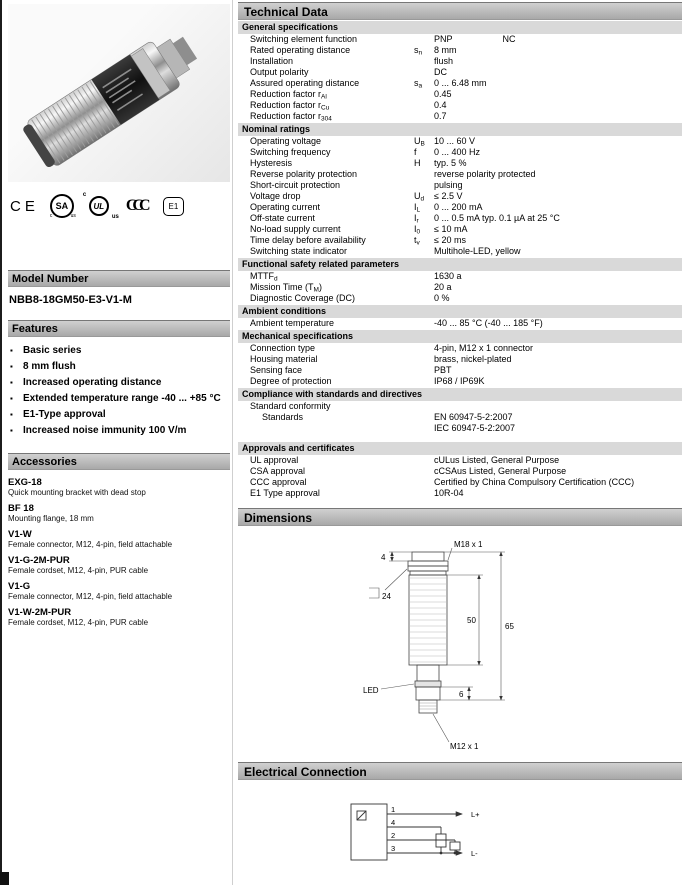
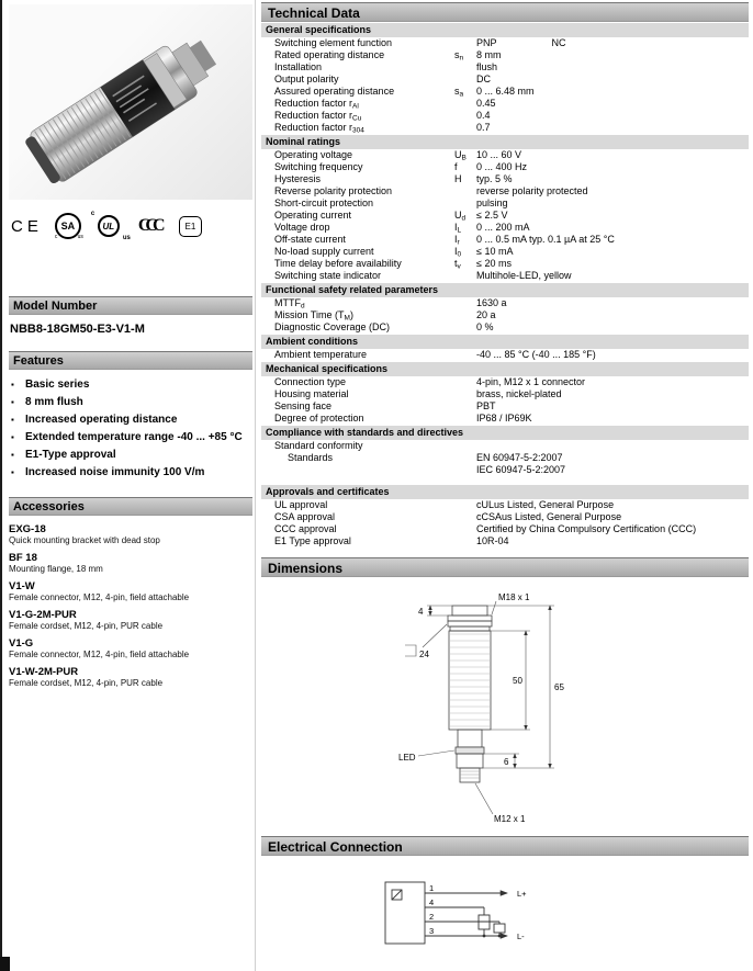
  CE
  SA
  UL
  CCC
  E1
  Model Number
  NBB8-18GM50-E3-V1-M
  Features
  ▪
  Basic series
  ▪
  8 mm flush
  ▪
  Increased operating distance
  ▪
  Extended temperature range -40 ... +85 °C
  ▪
  E1-Type approval
  ▪
  Increased noise immunity 100 V/m
  Accessories
  EXG-18
  Quick mounting bracket with dead stop
  BF 18
  Mounting flange, 18 mm
  V1-W
  Female connector, M12, 4-pin, field attachable
  V1-G-2M-PUR
  Female cordset, M12, 4-pin, PUR cable
  V1-G
  Female connector, M12, 4-pin, field attachable
  V1-W-2M-PUR
  Female cordset, M12, 4-pin, PUR cable
  Technical Data
  General specifications
  Switching element function
  PNP NC
  Rated operating distance
  8 mm
  Installation
  flush
  Output polarity
  DC
  Assured operating distance
  0 ... 6.48 mm
  Reduction factor r
  0.45
  Reduction factor r
  0.4
  Reduction factor r
  0.7
  Nominal ratings
  Operating voltage
  10 ... 60 V
  Switching frequency
  f
  0 ... 400 Hz
  Hysteresis
  H
  typ. 5 %
  Reverse polarity protection
  reverse polarity protected
  Short-circuit protection
  pulsing
- Voltage drop
+ Operating current
  ≤ 2.5 V
- Operating current
+ Voltage drop
  0 ... 200 mA
  Off-state current
  0 ... 0.5 mA typ. 0.1 µA at 25 °C
  No-load supply current
  ≤ 10 mA
  Time delay before availability
  ≤ 20 ms
  Switching state indicator
  Multihole-LED, yellow
  Functional safety related parameters
  MTTF
  1630 a
  Mission Time (T )
  20 a
  Diagnostic Coverage (DC)
  0 %
  Ambient conditions
  Ambient temperature
  -40 ... 85 °C (-40 ... 185 °F)
  Mechanical specifications
  Connection type
  4-pin, M12 x 1 connector
  Housing material
  brass, nickel-plated
  Sensing face
  PBT
  Degree of protection
  IP68 / IP69K
  Compliance with standards and directives
  Standard conformity
  Standards
  EN 60947-5-2:2007
  IEC 60947-5-2:2007
  Approvals and certificates
  UL approval
  cULus Listed, General Purpose
  CSA approval
  cCSAus Listed, General Purpose
  CCC approval
  Certified by China Compulsory Certification (CCC)
  E1 Type approval
  10R-04
  Dimensions
  M18 x 1
  4
  24
  50
  65
  6
  LED
  M12 x 1
  Electrical Connection
  1
  4
  2
  3
  L+
  L-
